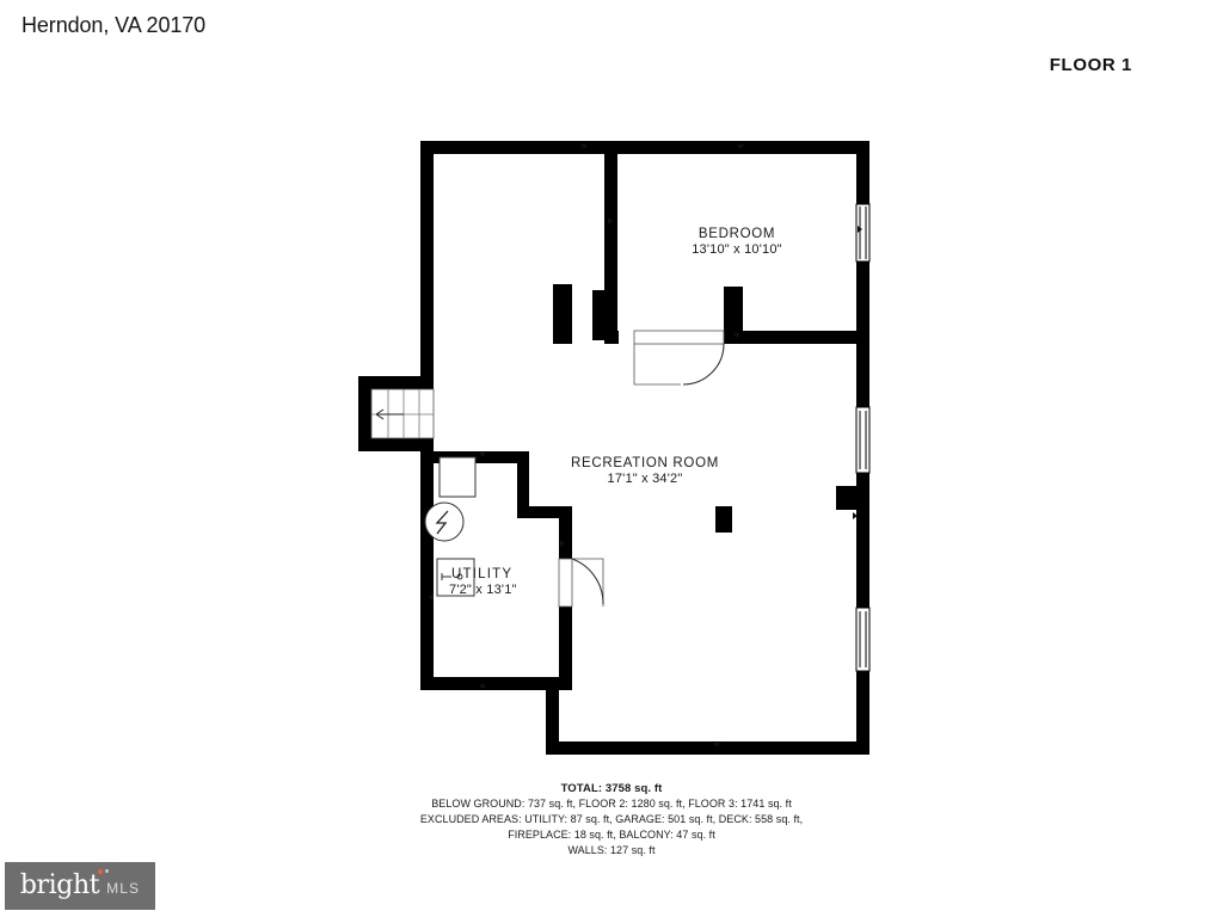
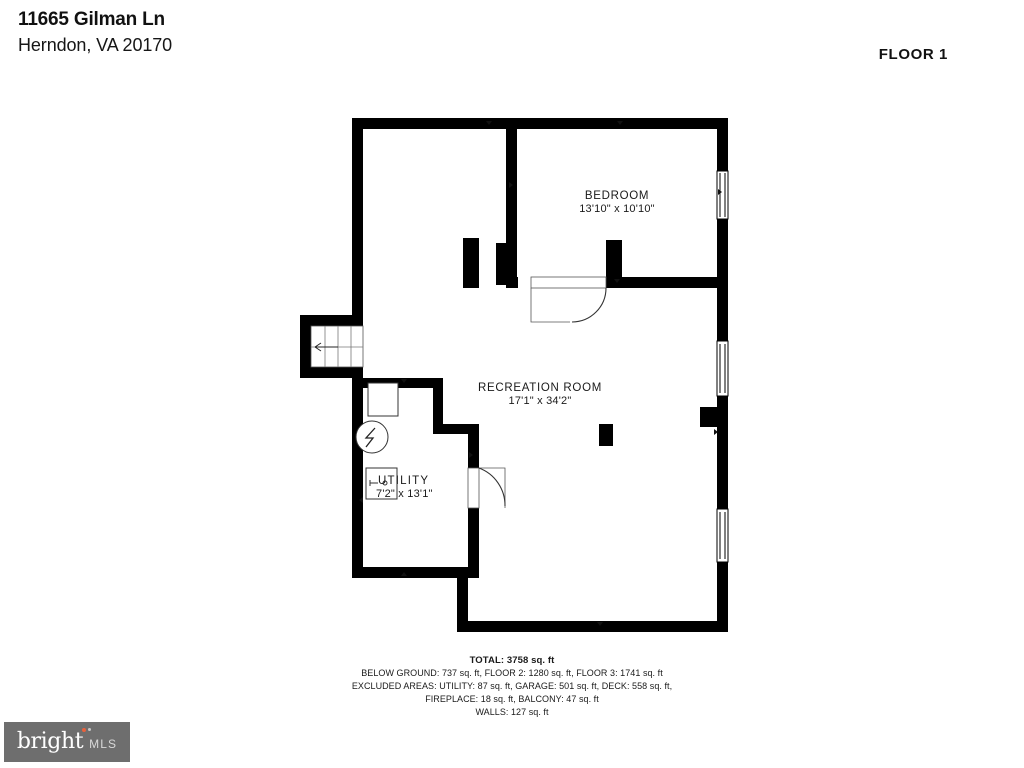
+ 11665 Gilman Ln
  Herndon, VA 20170
  FLOOR 1
  BEDROOM
  13'10" x 10'10"
  RECREATION ROOM
  17'1" x 34'2"
  UTILITY
  7'2" x 13'1"
  TOTAL: 3758 sq. ft
  BELOW GROUND: 737 sq. ft, FLOOR 2: 1280 sq. ft, FLOOR 3: 1741 sq. ft
  EXCLUDED AREAS: UTILITY: 87 sq. ft, GARAGE: 501 sq. ft, DECK: 558 sq. ft,
  FIREPLACE: 18 sq. ft, BALCONY: 47 sq. ft
  WALLS: 127 sq. ft
  bright
  MLS
